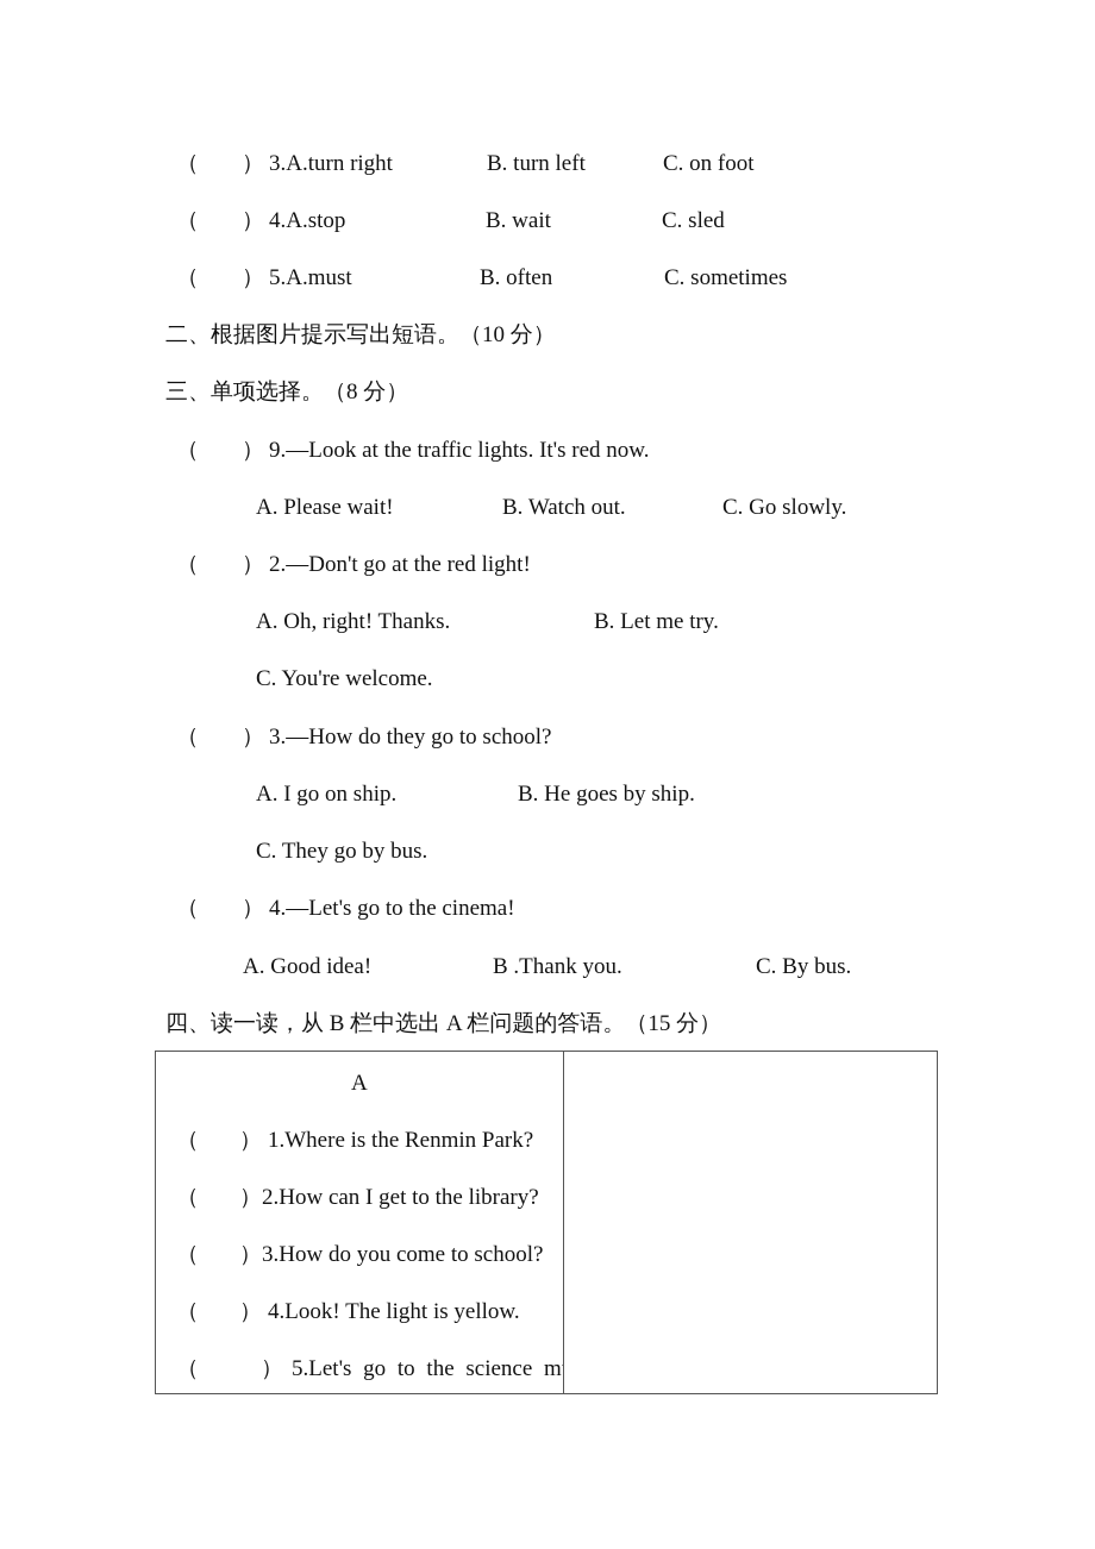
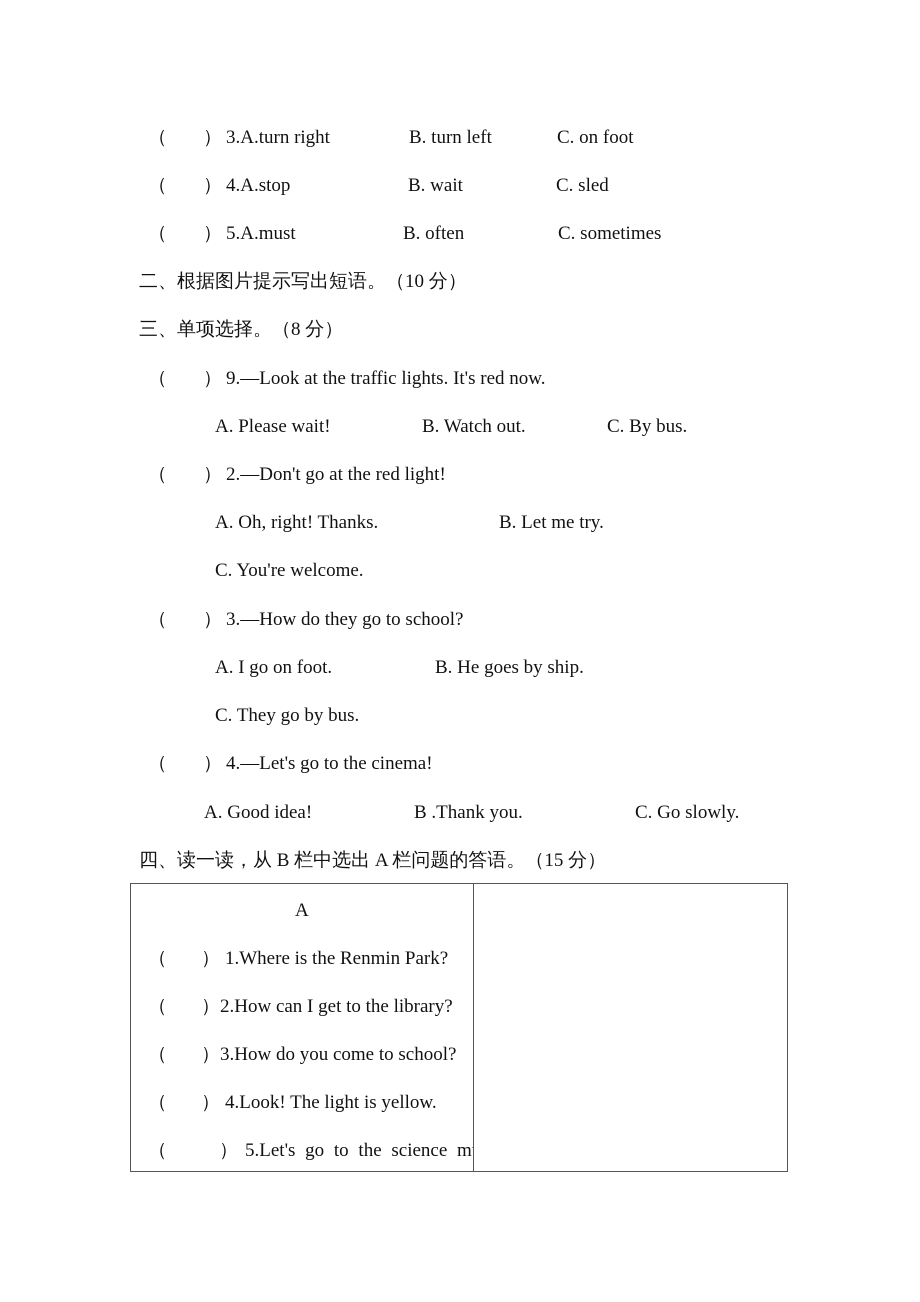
  （
  ）
  3.A.turn right
  B. turn left
  C. on foot
  （
  ）
  4.A.stop
  B. wait
  C. sled
  （
  ）
  5.A.must
  B. often
  C. sometimes
  二、根据图片提示写出短语。（10 分）
  三、单项选择。（8 分）
  （
  ）
  9.—Look at the traffic lights. It's red now.
  A. Please wait!
  B. Watch out.
- C. Go slowly.
+ C. By bus.
  （
  ）
  2.—Don't go at the red light!
  A. Oh, right! Thanks.
  B. Let me try.
  C. You're welcome.
  （
  ）
  3.—How do they go to school?
- A. I go on ship.
+ A. I go on foot.
  B. He goes by ship.
  C. They go by bus.
  （
  ）
  4.—Let's go to the cinema!
  A. Good idea!
  B .Thank you.
- C. By bus.
+ C. Go slowly.
  四、读一读，从 B 栏中选出 A 栏问题的答语。（15 分）
  A
  （
  ）
  1.Where is the Renmin Park?
  （
  ）
  2.How can I get to the library?
  （
  ）
  3.How do you come to school?
  （
  ）
  4.Look! The light is yellow.
  （
  ）
  5.Let's go to the science m
